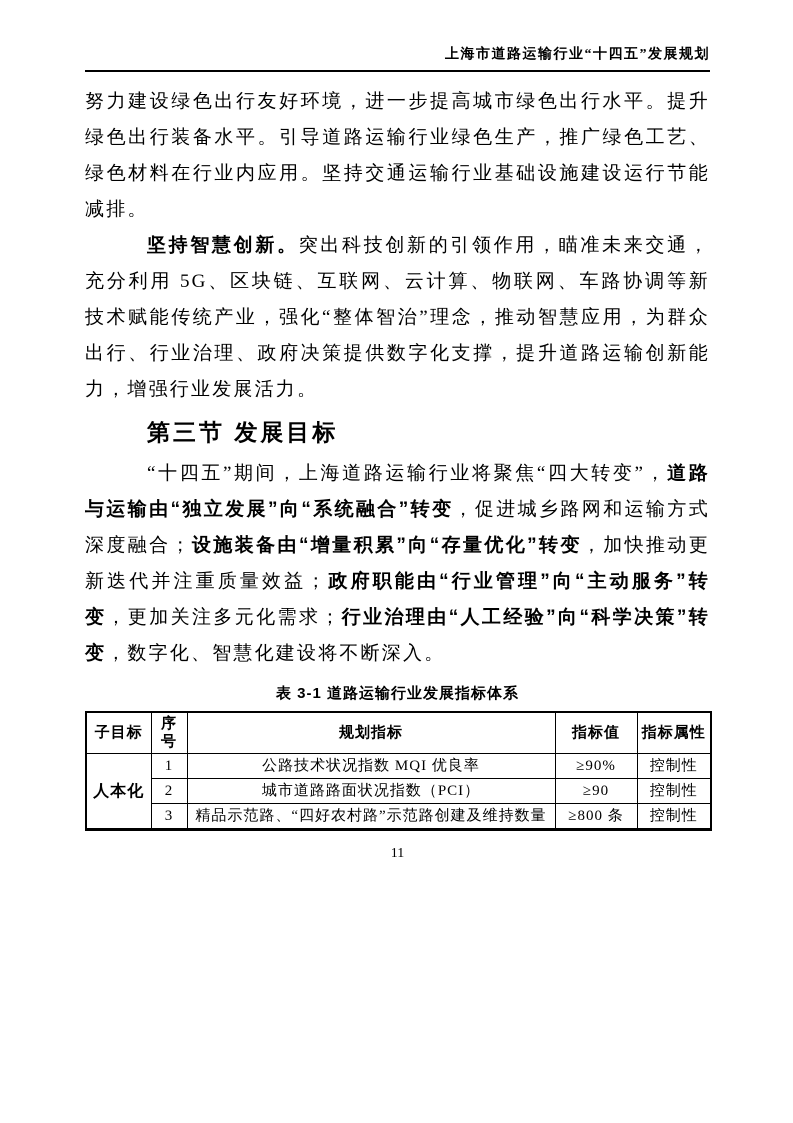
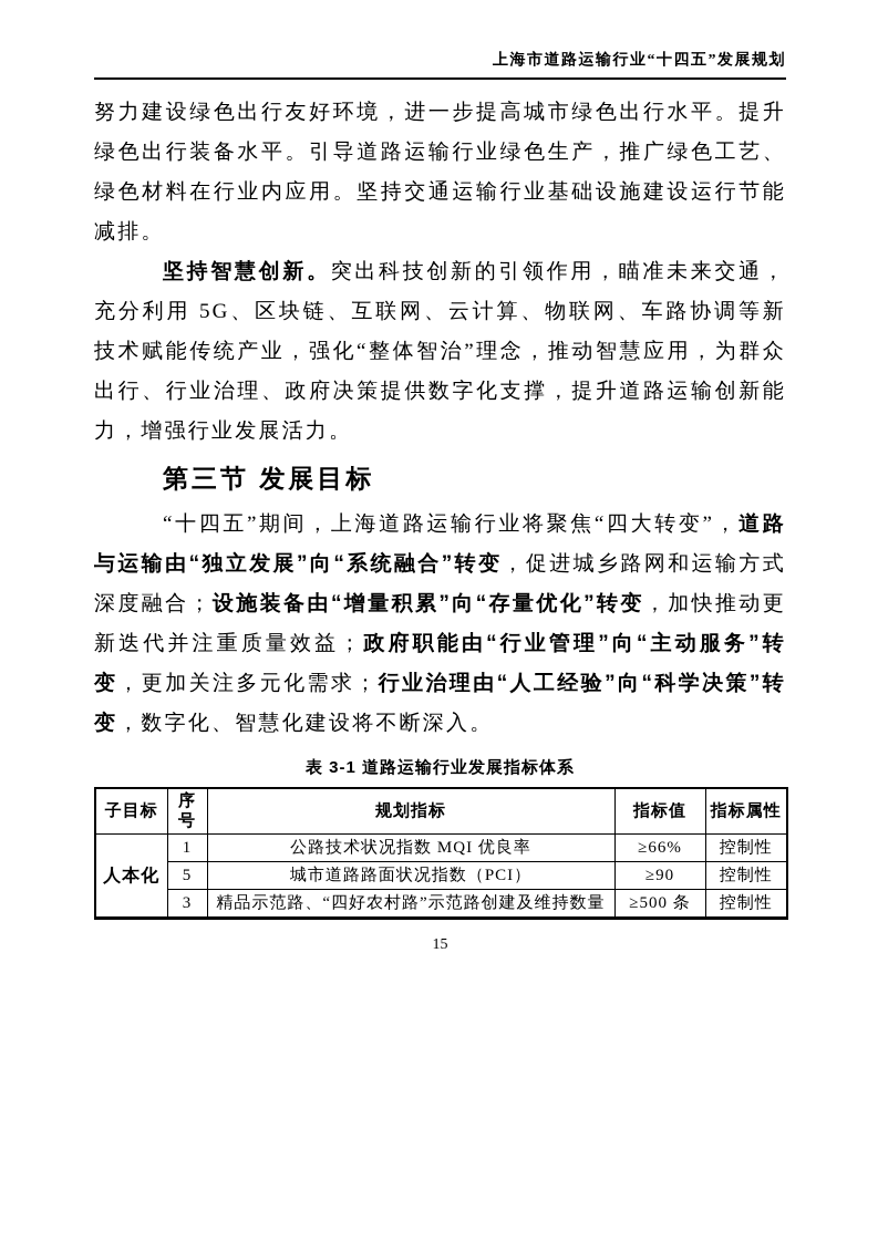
  上海市道路运输行业“十四五”发展规划
  努力建设绿色出行友好环境，进一步提高城市绿色出行水平。提升绿色出行装备水平。引导道路运输行业绿色生产，推广绿色工艺、绿色材料在行业内应用。坚持交通运输行业基础设施建设运行节能减排。
  坚持智慧创新。突出科技创新的引领作用，瞄准未来交通，充分利用 5G、区块链、互联网、云计算、物联网、车路协调等新技术赋能传统产业，强化“整体智治”理念，推动智慧应用，为群众出行、行业治理、政府决策提供数字化支撑，提升道路运输创新能力，增强行业发展活力。
  第三节 发展目标
  “十四五”期间，上海道路运输行业将聚焦“四大转变”，道路与运输由“独立发展”向“系统融合”转变，促进城乡路网和运输方式深度融合；设施装备由“增量积累”向“存量优化”转变，加快推动更新迭代并注重质量效益；政府职能由“行业管理”向“主动服务”转变，更加关注多元化需求；行业治理由“人工经验”向“科学决策”转变，数字化、智慧化建设将不断深入。
  表 3-1 道路运输行业发展指标体系
  子目标	序号	规划指标	指标值	指标属性
- 人本化	1	公路技术状况指数 MQI 优良率	≥90%	控制性
+ 人本化	1	公路技术状况指数 MQI 优良率	≥66%	控制性
- 2	城市道路路面状况指数（PCI）	≥90	控制性
+ 5	城市道路路面状况指数（PCI）	≥90	控制性
- 3	精品示范路、“四好农村路”示范路创建及维持数量	≥800 条	控制性
+ 3	精品示范路、“四好农村路”示范路创建及维持数量	≥500 条	控制性
- 11
+ 15
